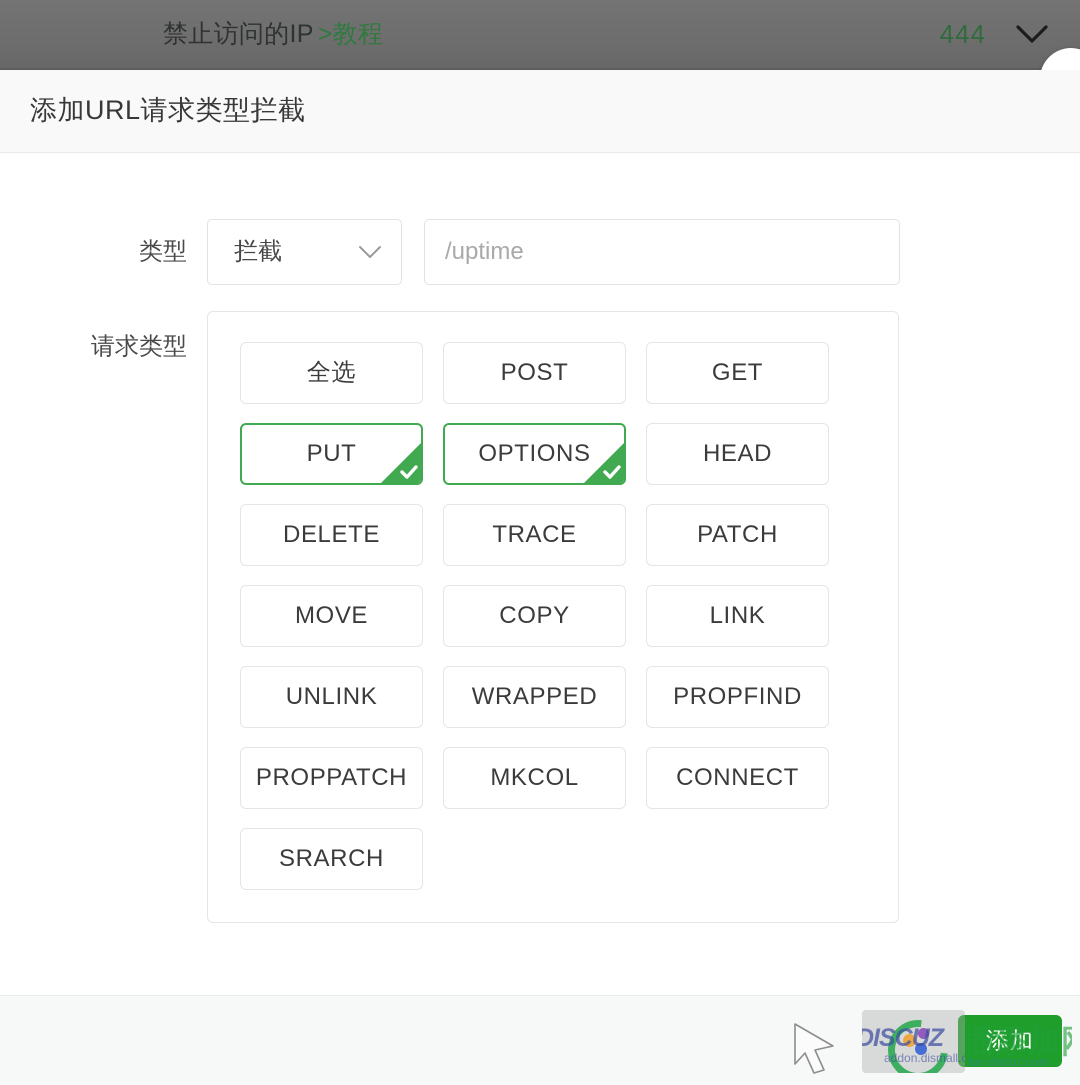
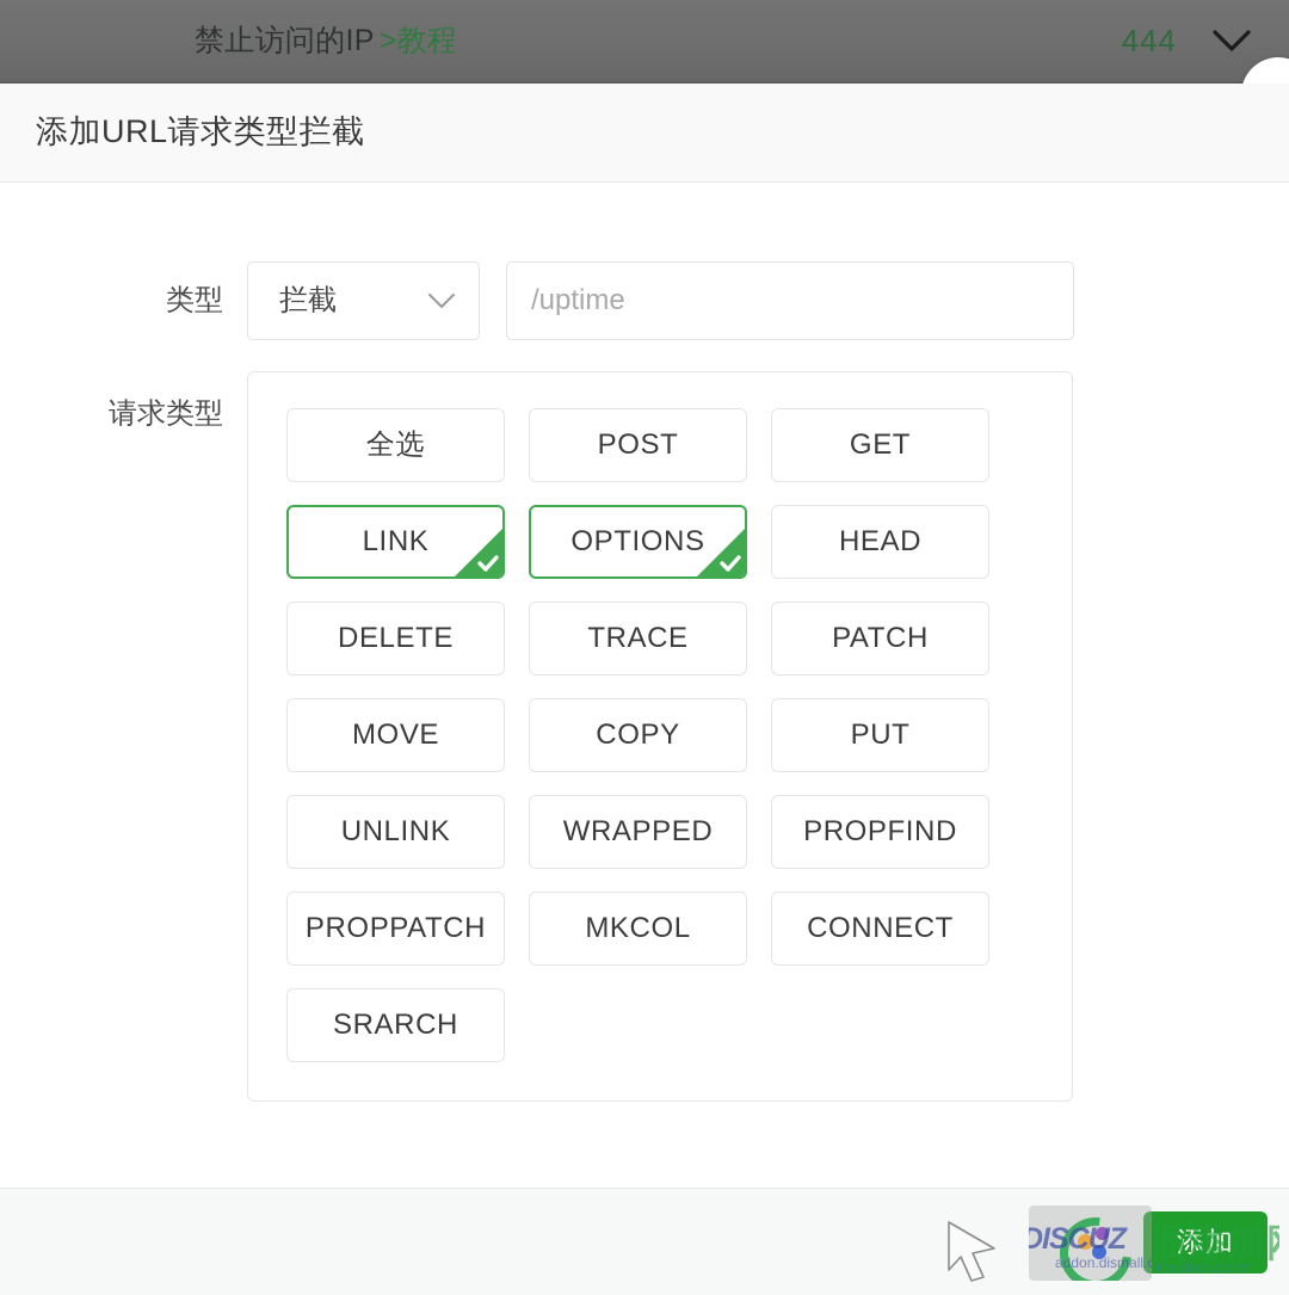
  禁止访问的IP >教程
  444
  添加URL请求类型拦截
  类型
  拦截
  /uptime
  请求类型
  全选
  POST
  GET
- PUT
+ LINK
  OPTIONS
  HEAD
  DELETE
  TRACE
  PATCH
  MOVE
  COPY
- LINK
+ PUT
  UNLINK
  WRAPPED
  PROPFIND
  PROPPATCH
  MKCOL
  CONNECT
  SRARCH
  添加
  DISCUZ
  addon.dismall.c
  插添加
  don.discuz.com
